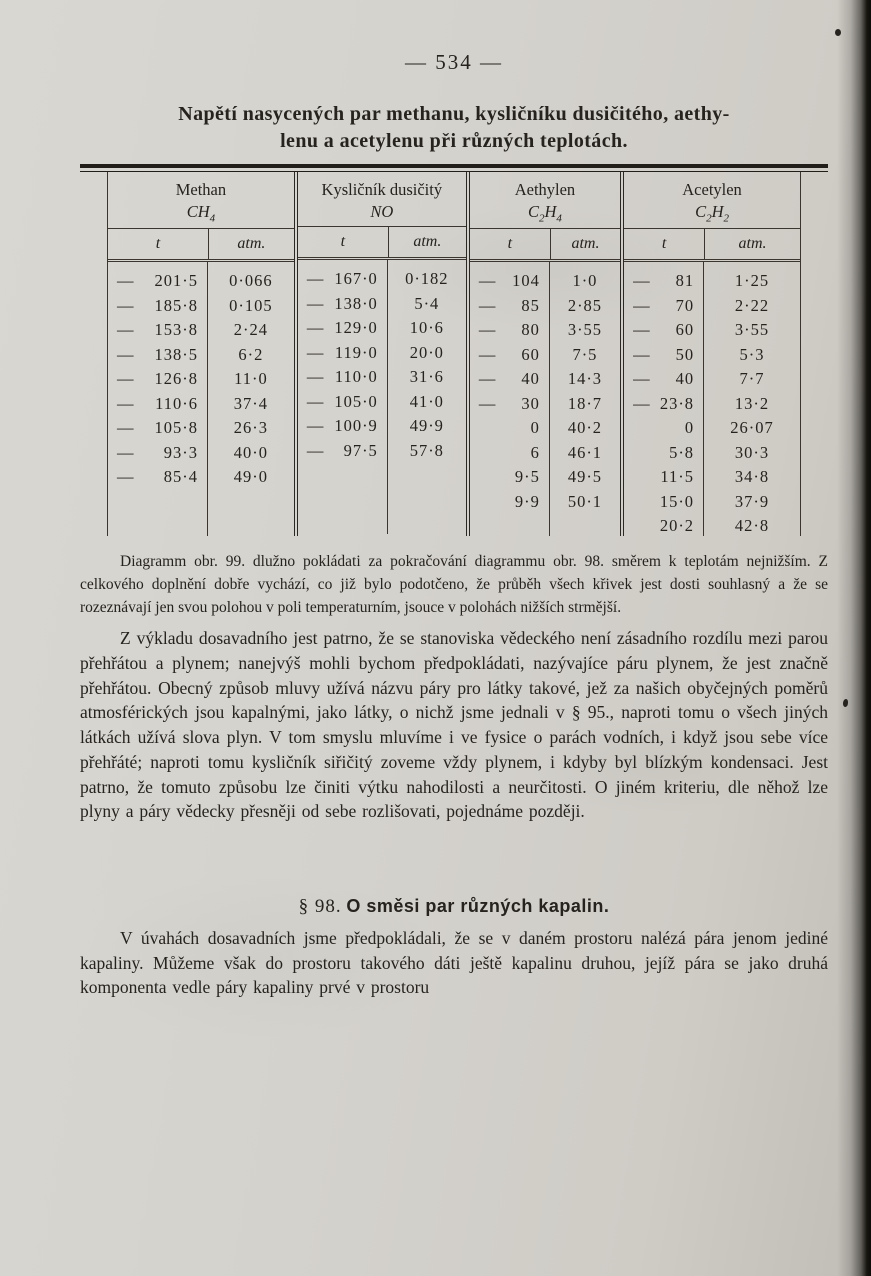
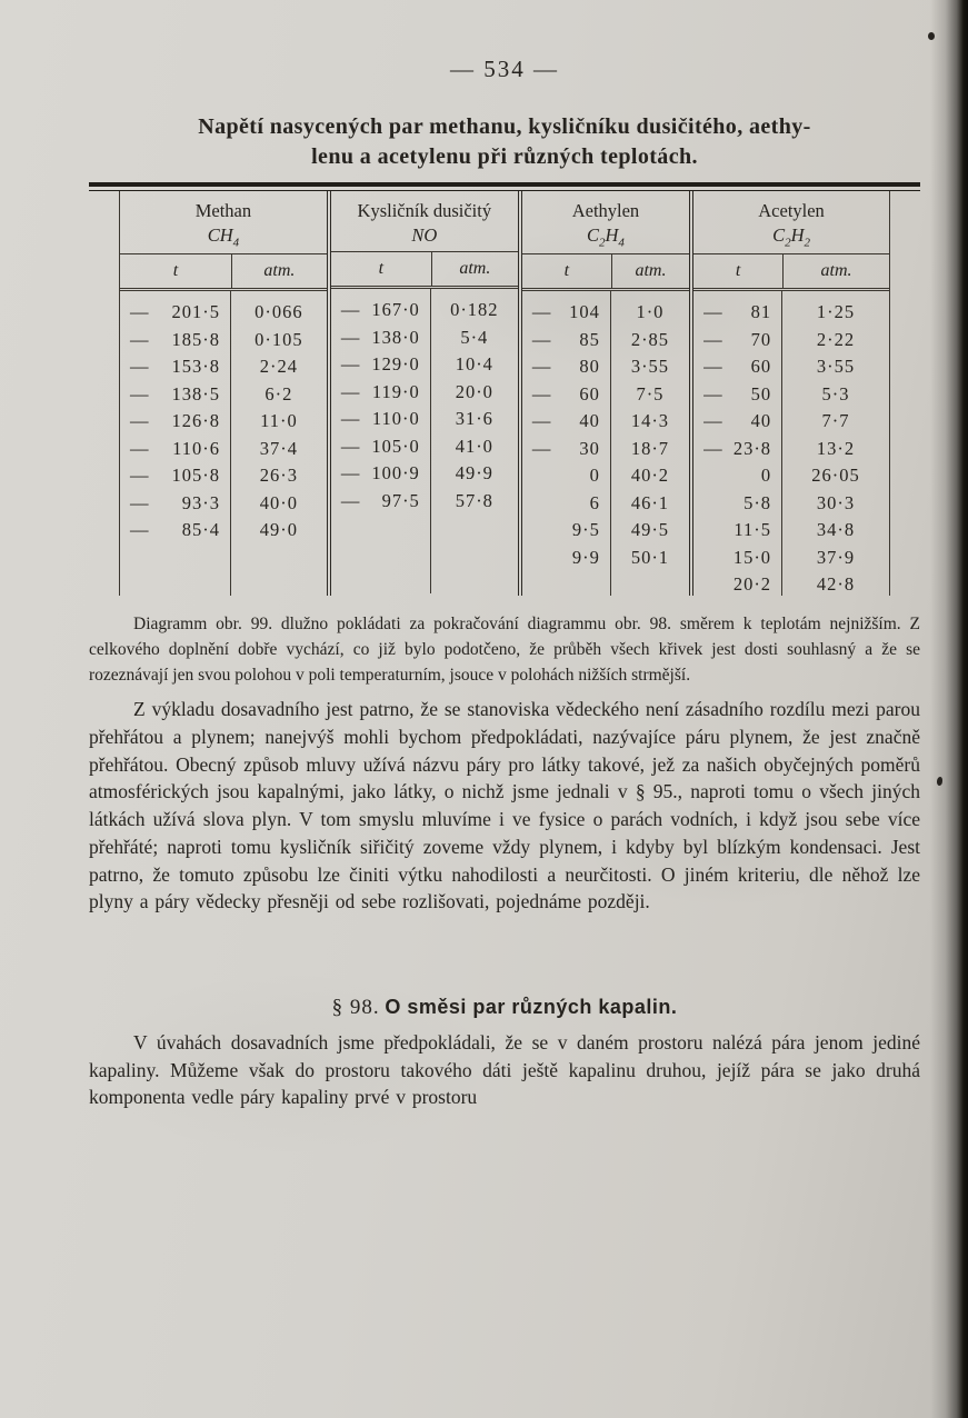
  — 534 —
  Napětí nasycených par methanu, kysličníku dusičitého, aethy-
  lenu a acetylenu při různých teplotách.
  Methan
  CH4
  t
  atm.
  —
  201·5
  —
  185·8
  —
  153·8
  —
  138·5
  —
  126·8
  —
  110·6
  —
  105·8
  —
  93·3
  —
  85·4
  0·066
  0·105
  2·24
  6·2
  11·0
  37·4
  26·3
  40·0
  49·0
  Kysličník dusičitý
  NO
  t
  atm.
  —
  167·0
  —
  138·0
  —
  129·0
  —
  119·0
  —
  110·0
  —
  105·0
  —
  100·9
  —
  97·5
  0·182
  5·4
- 10·6
+ 10·4
  20·0
  31·6
  41·0
  49·9
  57·8
  Aethylen
  C2H4
  t
  atm.
  —
  104
  —
  85
  —
  80
  —
  60
  —
  40
  —
  30
  0
  6
  9·5
  9·9
  1·0
  2·85
  3·55
  7·5
  14·3
  18·7
  40·2
  46·1
  49·5
  50·1
  Acetylen
  C2H2
  t
  atm.
  —
  81
  —
  70
  —
  60
  —
  50
  —
  40
  —
  23·8
  0
  5·8
  11·5
  15·0
  20·2
  1·25
  2·22
  3·55
  5·3
  7·7
  13·2
- 26·07
+ 26·05
  30·3
  34·8
  37·9
  42·8
  Diagramm obr. 99. dlužno pokládati za pokračování diagrammu obr. 98. směrem k teplotám nejnižším. Z celkového doplnění dobře vychází, co již bylo podotčeno, že průběh všech křivek jest dosti souhlasný a že se rozeznávají jen svou polohou v poli temperaturním, jsouce v polohách nižších strmější.
  Z výkladu dosavadního jest patrno, že se stanoviska vědeckého není zásadního rozdílu mezi parou přehřátou a plynem; nanejvýš mohli bychom předpokládati, nazývajíce páru plynem, že jest značně přehřátou. Obecný způsob mluvy užívá názvu páry pro látky takové, jež za našich obyčejných poměrů atmosférických jsou kapalnými, jako látky, o nichž jsme jednali v § 95., naproti tomu o všech jiných látkách užívá slova plyn. V tom smyslu mluvíme i ve fysice o parách vodních, i když jsou sebe více přehřáté; naproti tomu kysličník siřičitý zoveme vždy plynem, i kdyby byl blízkým kondensaci. Jest patrno, že tomuto způsobu lze činiti výtku nahodilosti a neurčitosti. O jiném kriteriu, dle něhož lze plyny a páry vědecky přesněji od sebe rozlišovati, pojednáme později.
  § 98. O směsi par různých kapalin.
  V úvahách dosavadních jsme předpokládali, že se v daném prostoru nalézá pára jenom jediné kapaliny. Můžeme však do prostoru takového dáti ještě kapalinu druhou, jejíž pára se jako druhá komponenta vedle páry kapaliny prvé v prostoru
